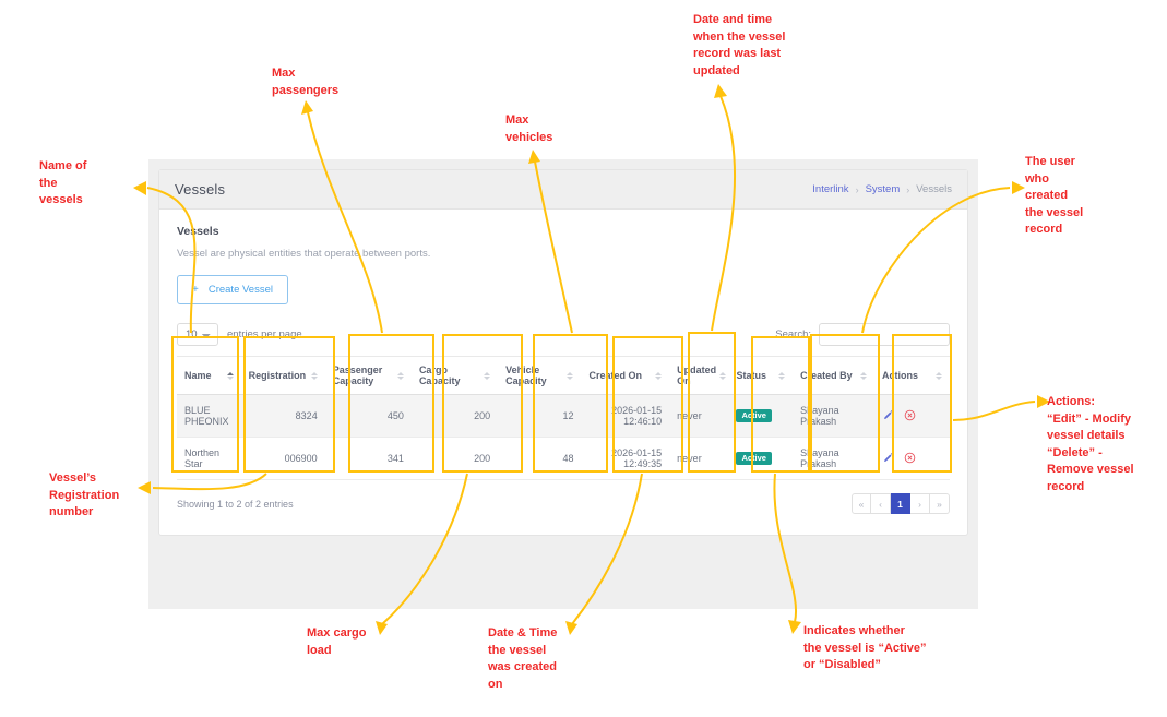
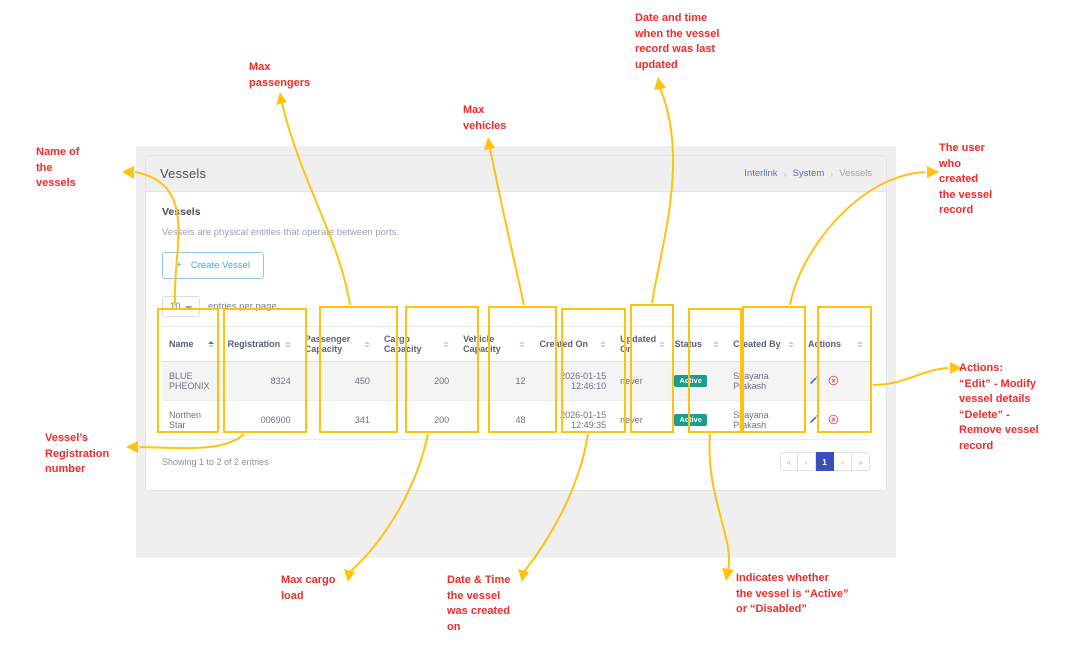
  Vessels
  Interlink
  ›
  System
  ›
  Vessels
  Vesels
- Vessel are physical entities that operate between ports.
+ Vessels are physical entities that operate between ports.
  +
  Create Vessel
  10
  entries per page
- Search:
  Name	Registration	Passenger Capacity	Cago Capacity	Vehicle Caacity	Creted On	Updated On	Staus	Ceated By	Actions
  BLUE PHEONIX	8324	450	200	12	026-01-15 12:46:10	never	Active	Sayana Pakash
  Northen Star	006900	341	200	48	026-01-15 12:49:35	never	Active	Sayana Pakash
  Showing 1 to 2 of 2 entries
  «
  ‹
  1
  ›
  »
  Name of
  the
  vessels
  Max
  passengers
  Max
  vehicles
  Date and time
  when the vessel
  record was last
  updated
  The user
  who
  created
  the vessel
  record
  Actions:
  “Edit” - Modify
  vessel details
  “Delete” -
  Remove vessel
  record
  Vessel’s
  Registration
  number
  Max cargo
  load
  Date & Time
  the vessel
  was created
  on
  Indicates whether
  the vessel is “Active”
  or “Disabled”
